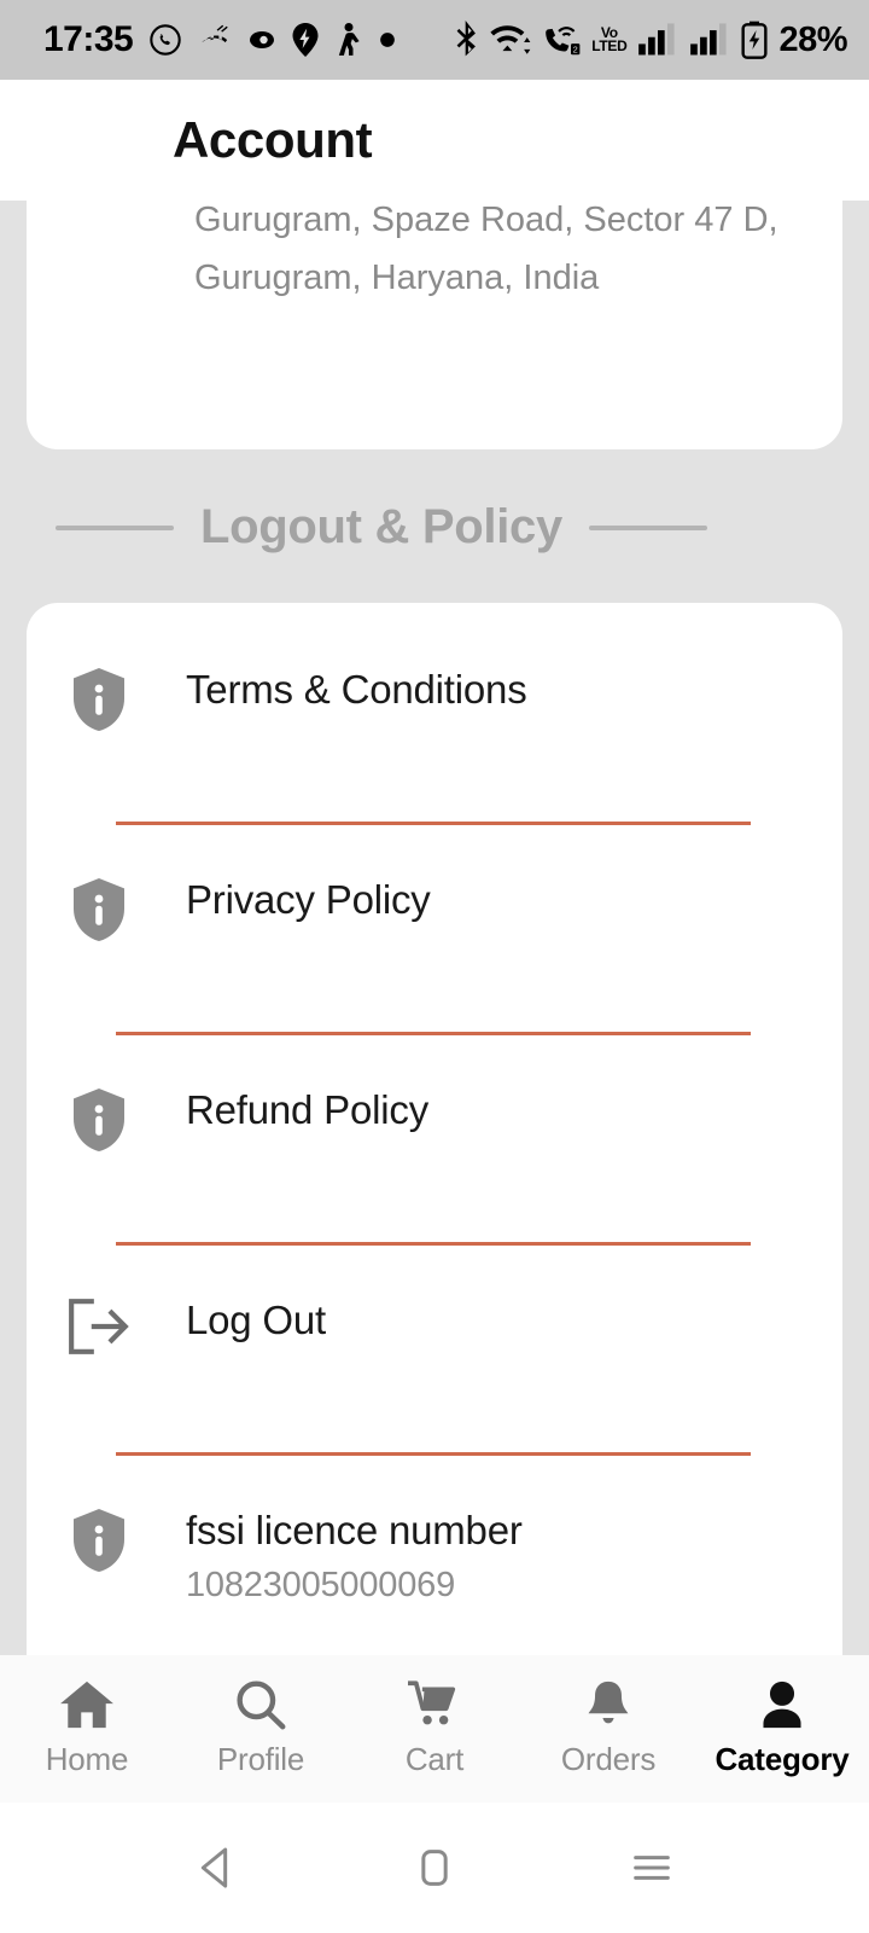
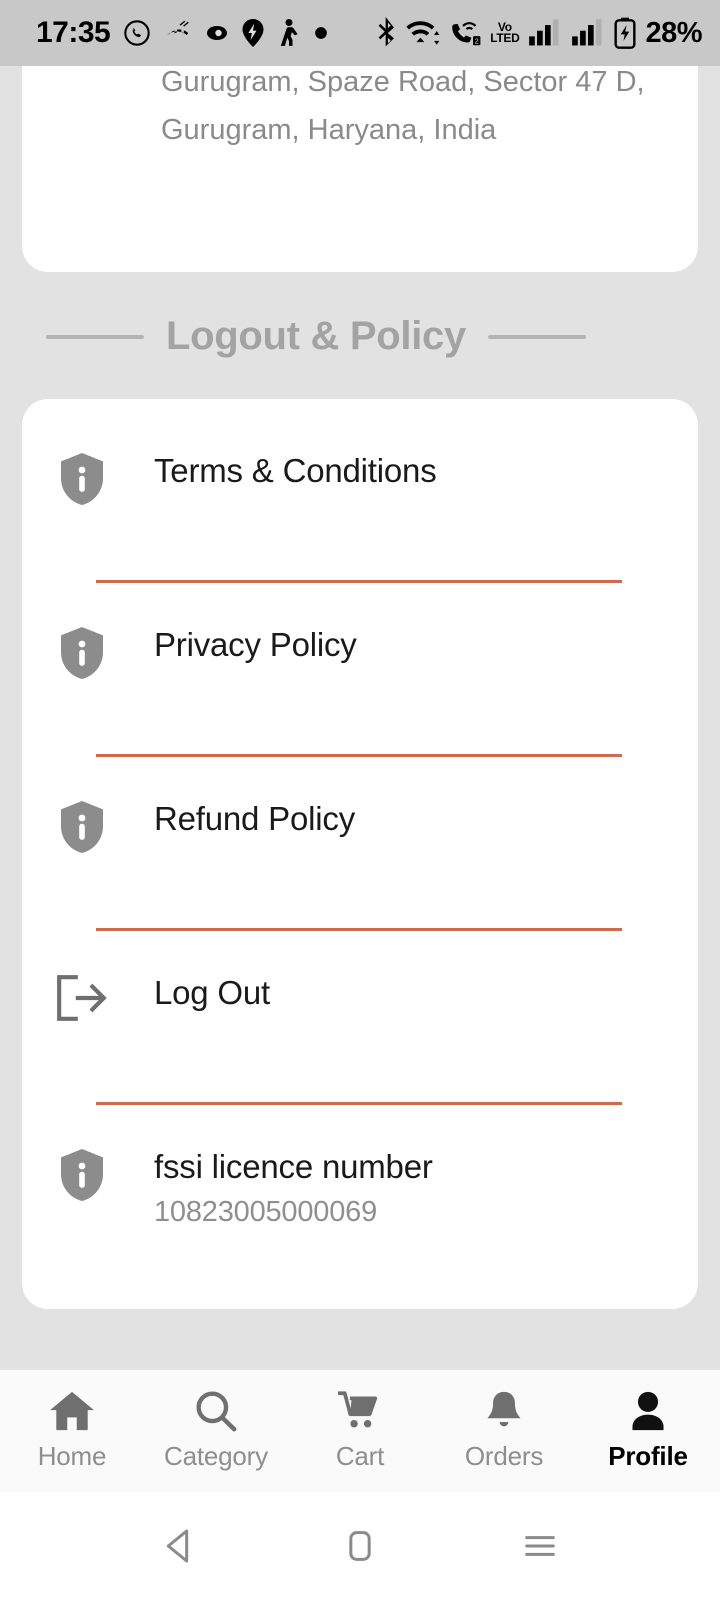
  17:35
  2
  Vo
  LTED
  28%
- Account
  Gurugram, Spaze Road, Sector 47 D,
  Gurugram, Haryana, India
  Logout & Policy
  Terms & Conditions
  Privacy Policy
  Refund Policy
  Log Out
  fssi licence number
  10823005000069
  Home
- Profile
+ Category
  Cart
  Orders
- Category
+ Profile
